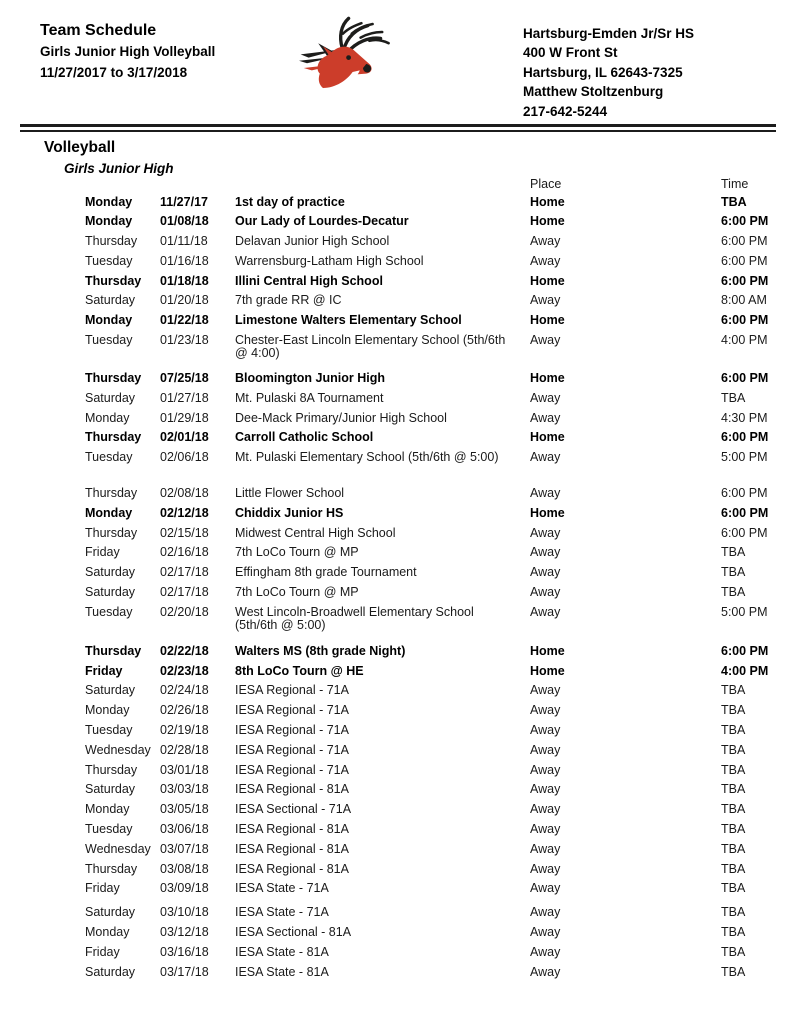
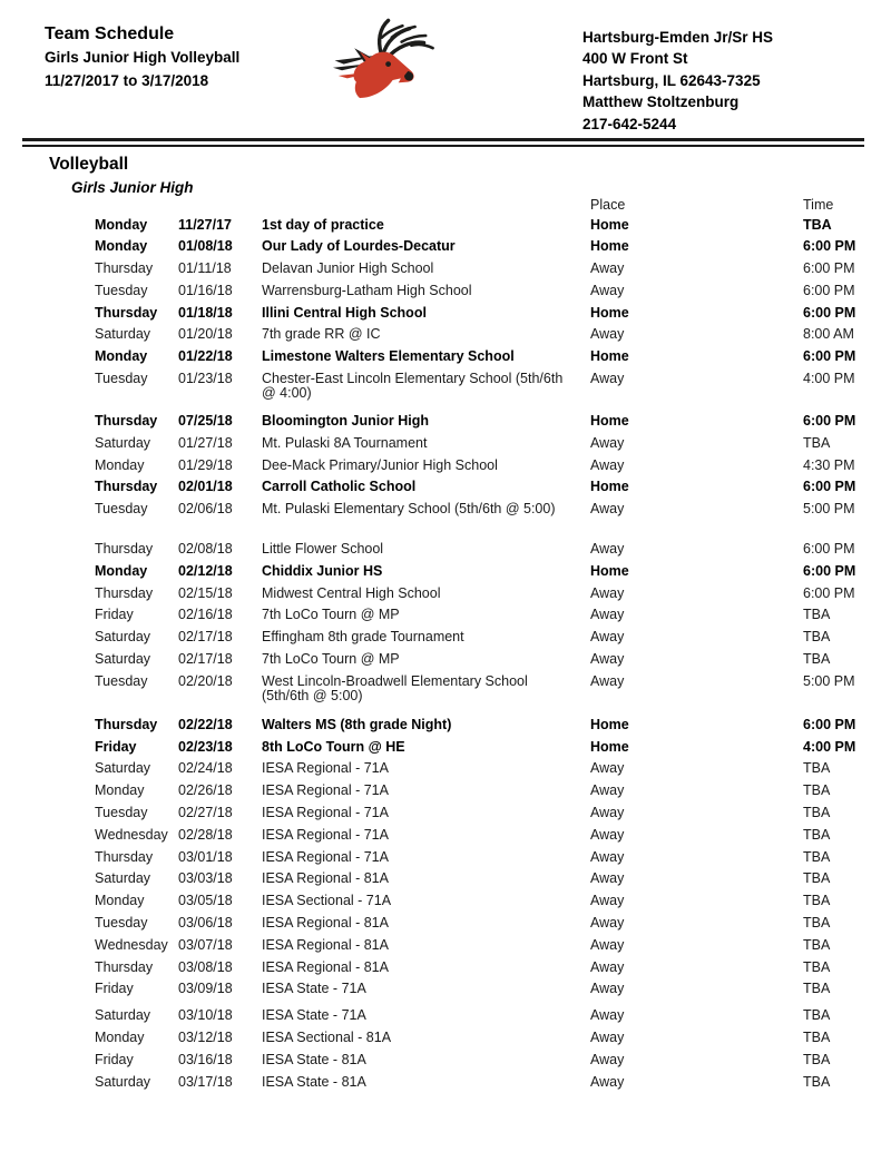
  Team Schedule
  Girls Junior High Volleyball
  11/27/2017 to 3/17/2018
  Hartsburg-Emden Jr/Sr HS
  400 W Front St
  Hartsburg, IL 62643-7325
  Matthew Stoltzenburg
  217-642-5244
  Volleyball
  Girls Junior High
  Place
  Time
  Monday
  11/27/17
  1st day of practice
  Home
  TBA
  Monday
  01/08/18
  Our Lady of Lourdes-Decatur
  Home
  6:00 PM
  Thursday
  01/11/18
  Delavan Junior High School
  Away
  6:00 PM
  Tuesday
  01/16/18
  Warrensburg-Latham High School
  Away
  6:00 PM
  Thursday
  01/18/18
  Illini Central High School
  Home
  6:00 PM
  Saturday
  01/20/18
  7th grade RR @ IC
  Away
  8:00 AM
  Monday
  01/22/18
  Limestone Walters Elementary School
  Home
  6:00 PM
  Tuesday
  01/23/18
  Chester-East Lincoln Elementary School (5th/6th
  @ 4:00)
  Away
  4:00 PM
  Thursday
  07/25/18
  Bloomington Junior High
  Home
  6:00 PM
  Saturday
  01/27/18
  Mt. Pulaski 8A Tournament
  Away
  TBA
  Monday
  01/29/18
  Dee-Mack Primary/Junior High School
  Away
  4:30 PM
  Thursday
  02/01/18
  Carroll Catholic School
  Home
  6:00 PM
  Tuesday
  02/06/18
  Mt. Pulaski Elementary School (5th/6th @ 5:00)
  Away
  5:00 PM
  Thursday
  02/08/18
  Little Flower School
  Away
  6:00 PM
  Monday
  02/12/18
  Chiddix Junior HS
  Home
  6:00 PM
  Thursday
  02/15/18
  Midwest Central High School
  Away
  6:00 PM
  Friday
  02/16/18
  7th LoCo Tourn @ MP
  Away
  TBA
  Saturday
  02/17/18
  Effingham 8th grade Tournament
  Away
  TBA
  Saturday
  02/17/18
  7th LoCo Tourn @ MP
  Away
  TBA
  Tuesday
  02/20/18
  West Lincoln-Broadwell Elementary School
  (5th/6th @ 5:00)
  Away
  5:00 PM
  Thursday
  02/22/18
  Walters MS (8th grade Night)
  Home
  6:00 PM
  Friday
  02/23/18
  8th LoCo Tourn @ HE
  Home
  4:00 PM
  Saturday
  02/24/18
  IESA Regional - 71A
  Away
  TBA
  Monday
  02/26/18
  IESA Regional - 71A
  Away
  TBA
  Tuesday
- 02/19/18
+ 02/27/18
  IESA Regional - 71A
  Away
  TBA
  Wednesday
  02/28/18
  IESA Regional - 71A
  Away
  TBA
  Thursday
  03/01/18
  IESA Regional - 71A
  Away
  TBA
  Saturday
  03/03/18
  IESA Regional - 81A
  Away
  TBA
  Monday
  03/05/18
  IESA Sectional - 71A
  Away
  TBA
  Tuesday
  03/06/18
  IESA Regional - 81A
  Away
  TBA
  Wednesday
  03/07/18
  IESA Regional - 81A
  Away
  TBA
  Thursday
  03/08/18
  IESA Regional - 81A
  Away
  TBA
  Friday
  03/09/18
  IESA State - 71A
  Away
  TBA
  Saturday
  03/10/18
  IESA State - 71A
  Away
  TBA
  Monday
  03/12/18
  IESA Sectional - 81A
  Away
  TBA
  Friday
  03/16/18
  IESA State - 81A
  Away
  TBA
  Saturday
  03/17/18
  IESA State - 81A
  Away
  TBA
